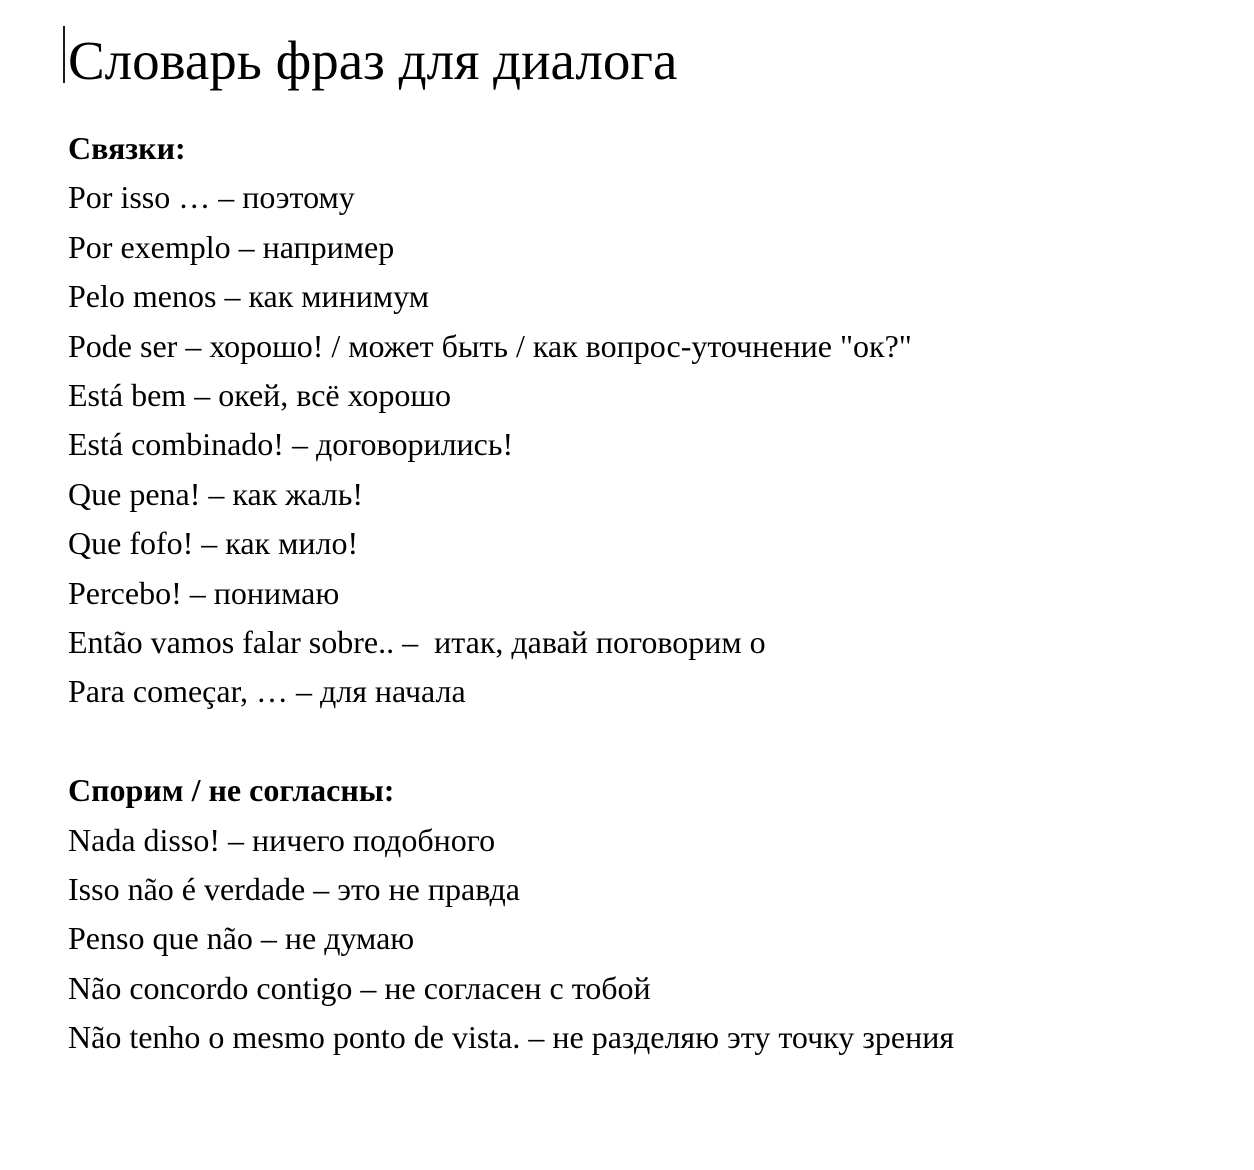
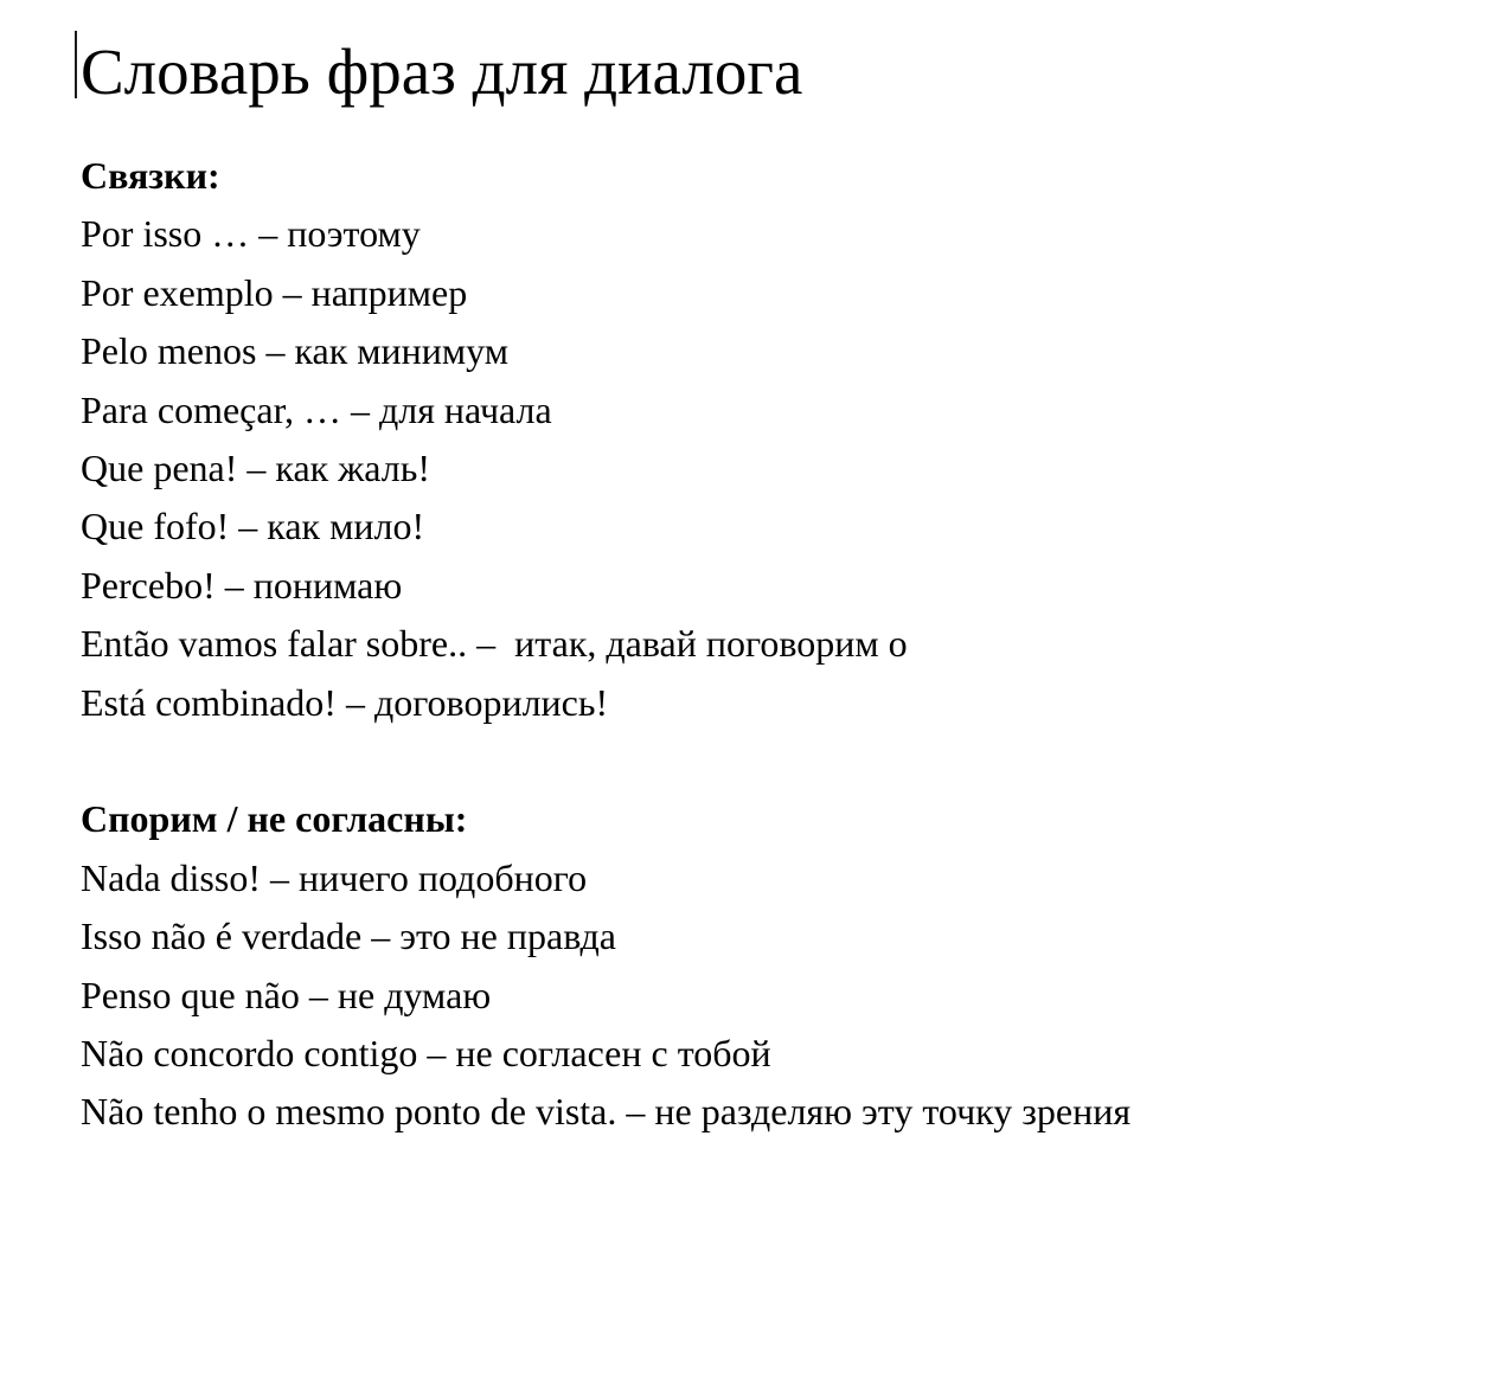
  Словарь фраз для диалога
  Связки:
  Por isso … – поэтому
  Por exemplo – например
  Pelo menos – как минимум
- Pode ser – хорошо! / может быть / как вопрос-уточнение "ок?"
- Está bem – окей, всё хорошо
- Está combinado! – договорились!
+ Para começar, … – для начала
  Que pena! – как жаль!
  Que fofo! – как мило!
  Percebo! – понимаю
  Então vamos falar sobre.. – итак, давай поговорим о
- Para começar, … – для начала
+ Está combinado! – договорились!
  Спорим / не согласны:
  Nada disso! – ничего подобного
  Isso não é verdade – это не правда
  Penso que não – не думаю
  Não concordo contigo – не согласен с тобой
  Não tenho o mesmo ponto de vista. – не разделяю эту точку зрения
